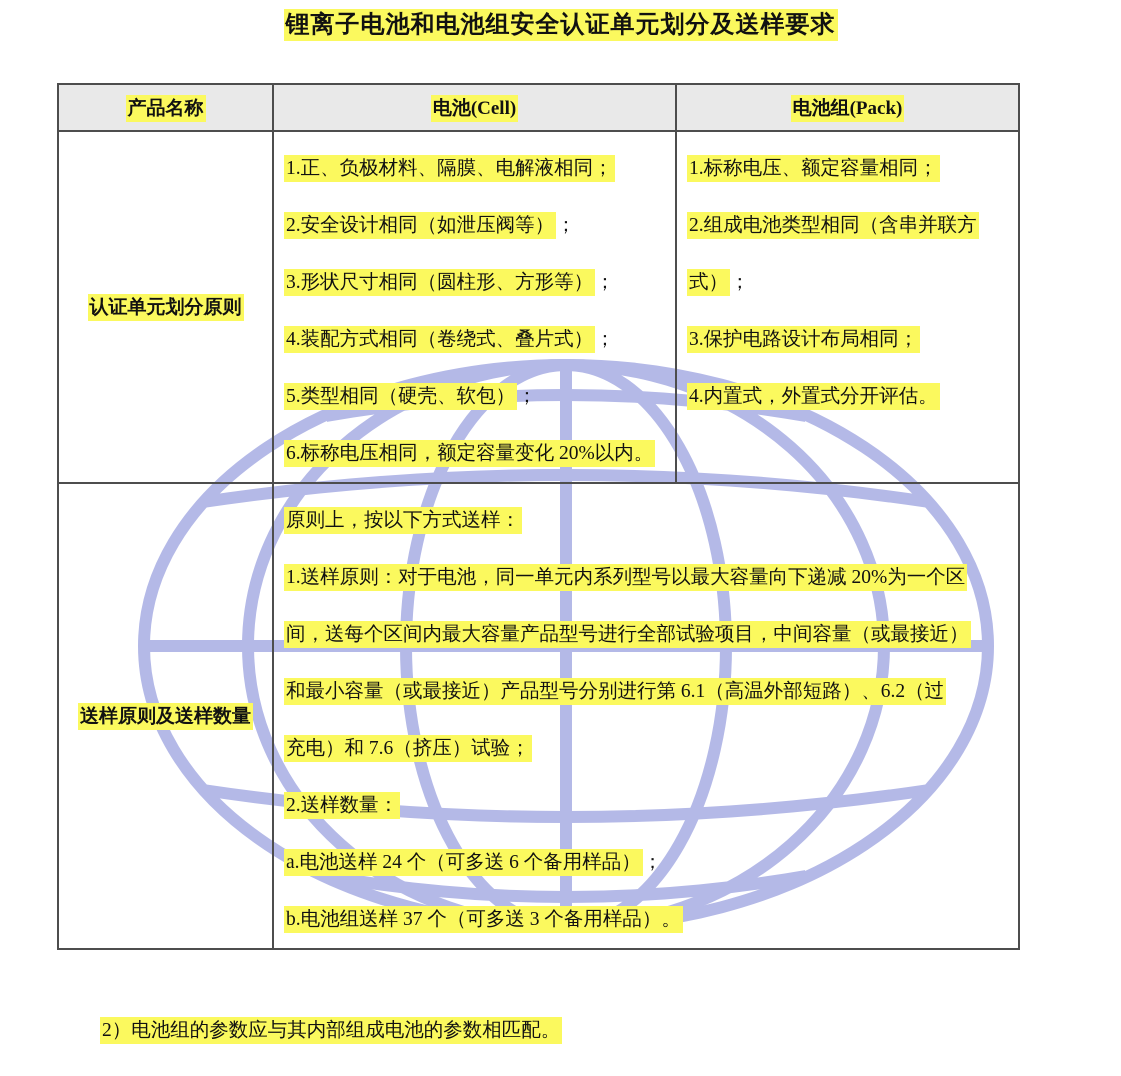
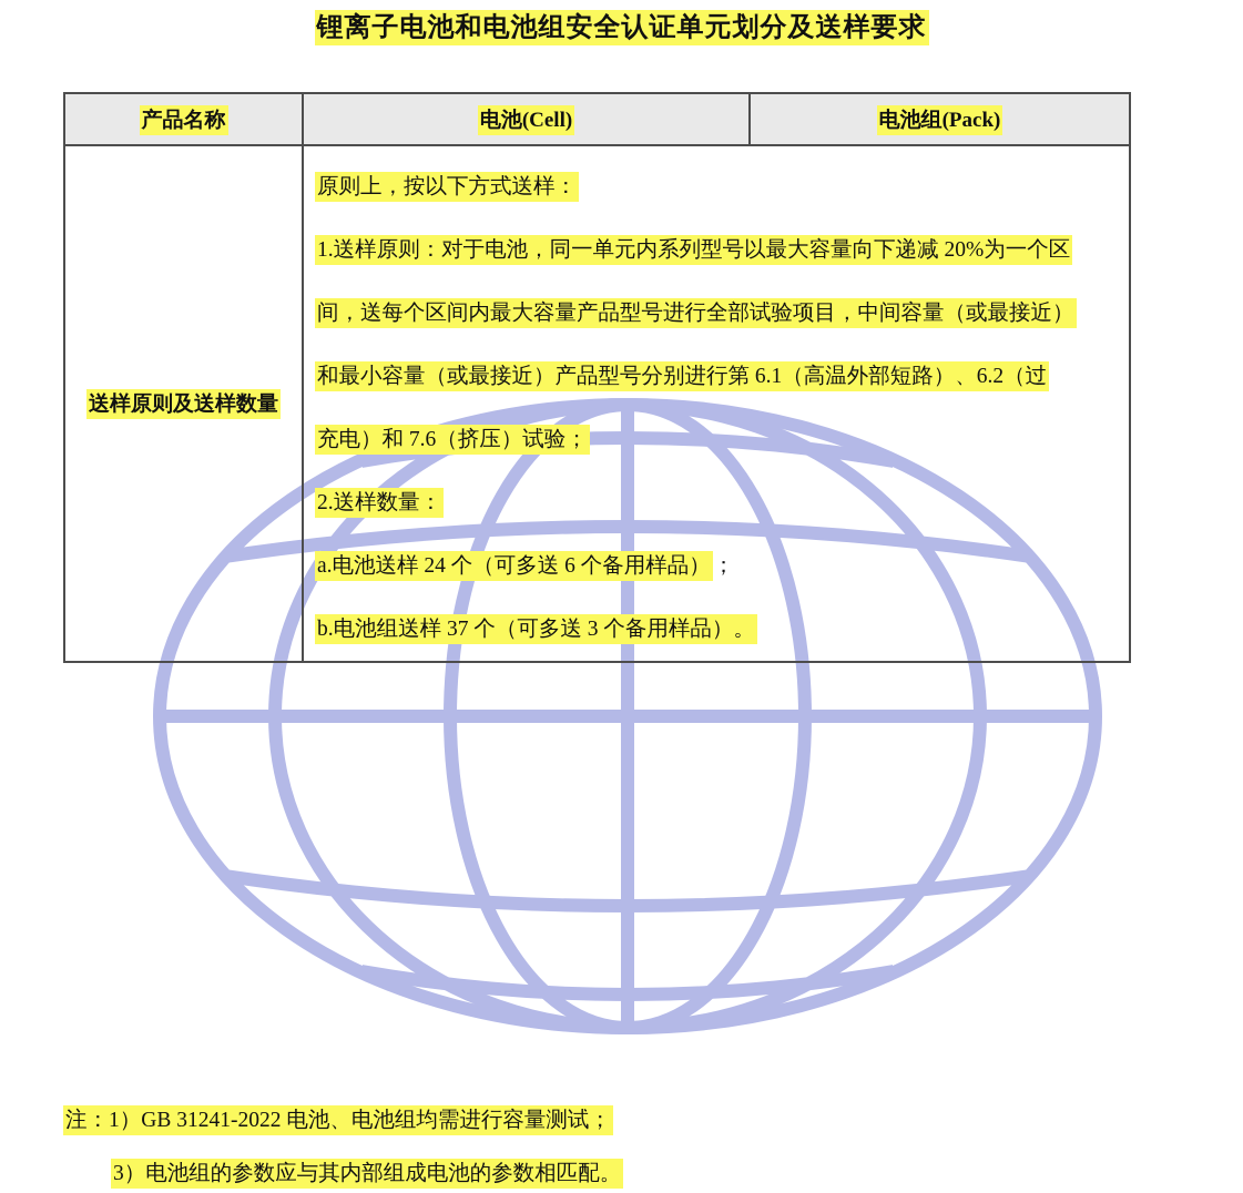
  锂离子电池和电池组安全认证单元划分及送样要求
  产品名称	电池(Cell)	电池组(Pack)
- 认证单元划分原则	1.正、负极材料、隔膜、电解液相同；2.安全设计相同（如泄压阀等）；3.形状尺寸相同（圆柱形、方形等）；4.装配方式相同（卷绕式、叠片式）；5.类型相同（硬壳、软包）；6.标称电压相同，额定容量变化 20%以内。	1.标称电压、额定容量相同；2.组成电池类型相同（含串并联方式）；3.保护电路设计布局相同；4.内置式，外置式分开评估。
  送样原则及送样数量	原则上，按以下方式送样：1.送样原则：对于电池，同一单元内系列型号以最大容量向下递减 20%为一个区间，送每个区间内最大容量产品型号进行全部试验项目，中间容量（或最接近）和最小容量（或最接近）产品型号分别进行第 6.1（高温外部短路）、6.2（过充电）和 7.6（挤压）试验；2.送样数量：a.电池送样 24 个（可多送 6 个备用样品）；b.电池组送样 37 个（可多送 3 个备用样品）。
+ 注：1）GB 31241-2022 电池、电池组均需进行容量测试；
- 2）电池组的参数应与其内部组成电池的参数相匹配。
+ 3）电池组的参数应与其内部组成电池的参数相匹配。
